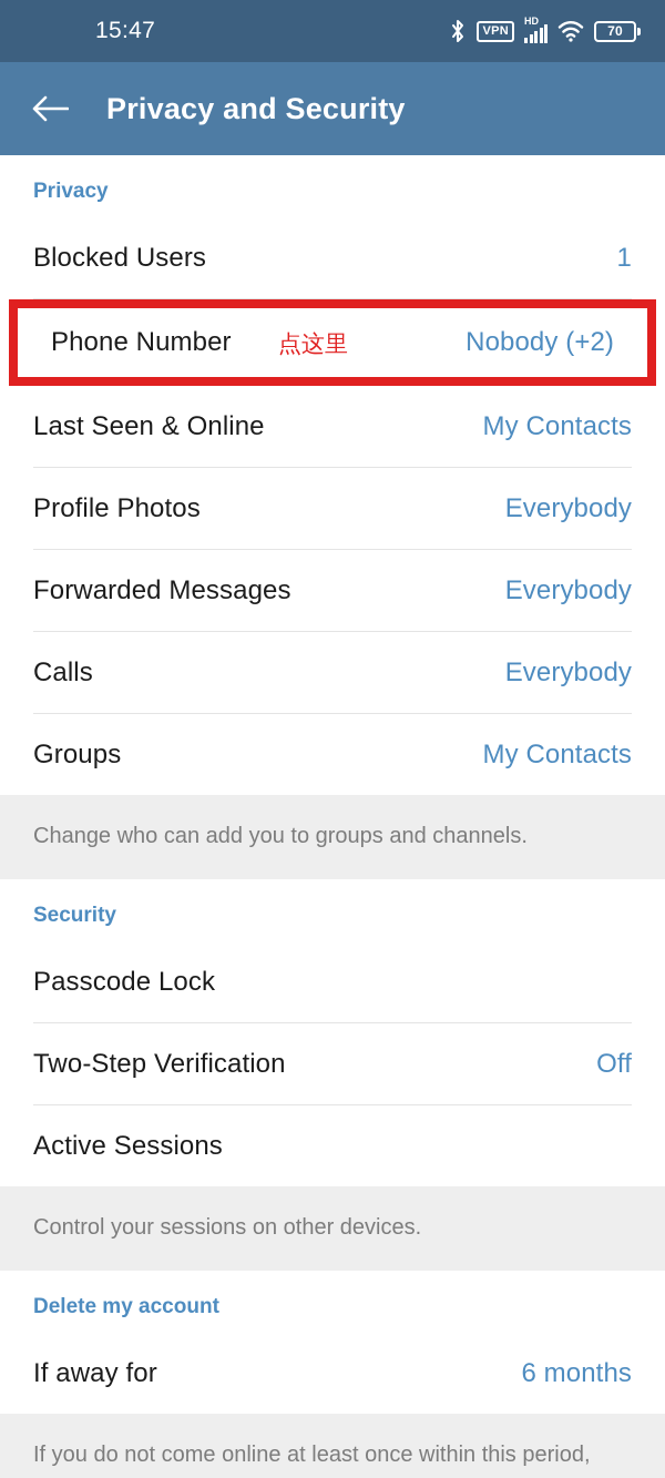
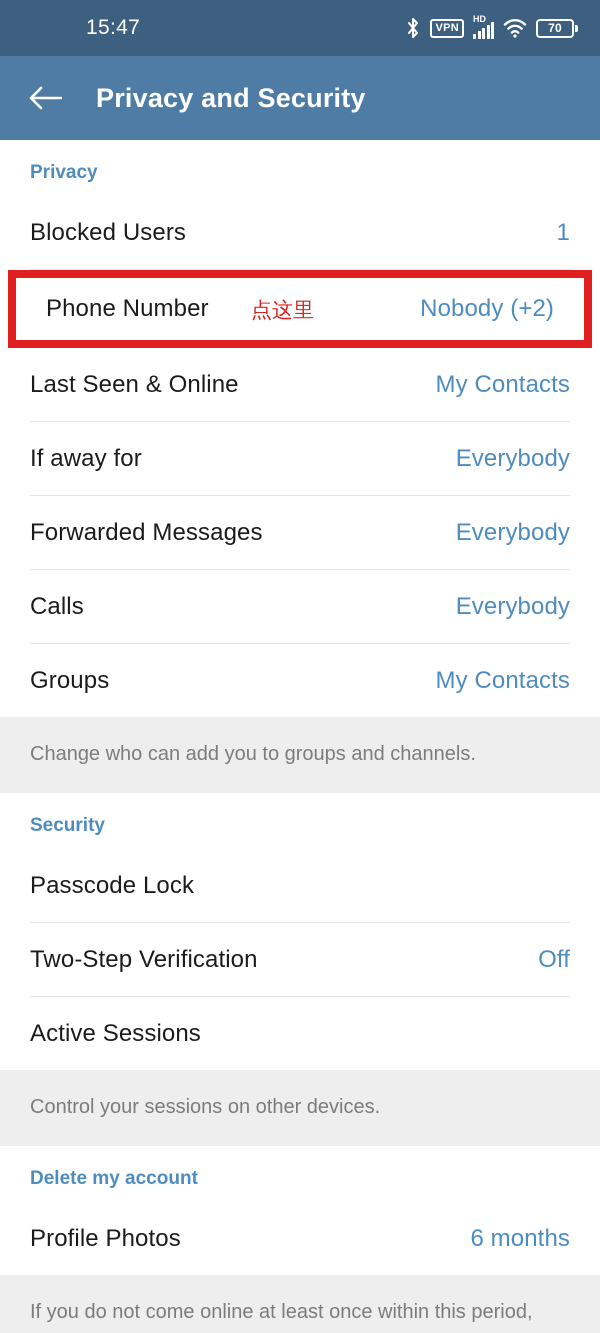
  15:47
  VPN
  HD
  70
  Privacy and Security
  Privacy
  Blocked Users
  1
  Phone Number
  Nobody (+2)
  点这里
  Last Seen & Online
  My Contacts
- Profile Photos
+ If away for
  Everybody
  Forwarded Messages
  Everybody
  Calls
  Everybody
  Groups
  My Contacts
  Change who can add you to groups and channels.
  Security
  Passcode Lock
  Two-Step Verification
  Off
  Active Sessions
  Control your sessions on other devices.
  Delete my account
- If away for
+ Profile Photos
  6 months
